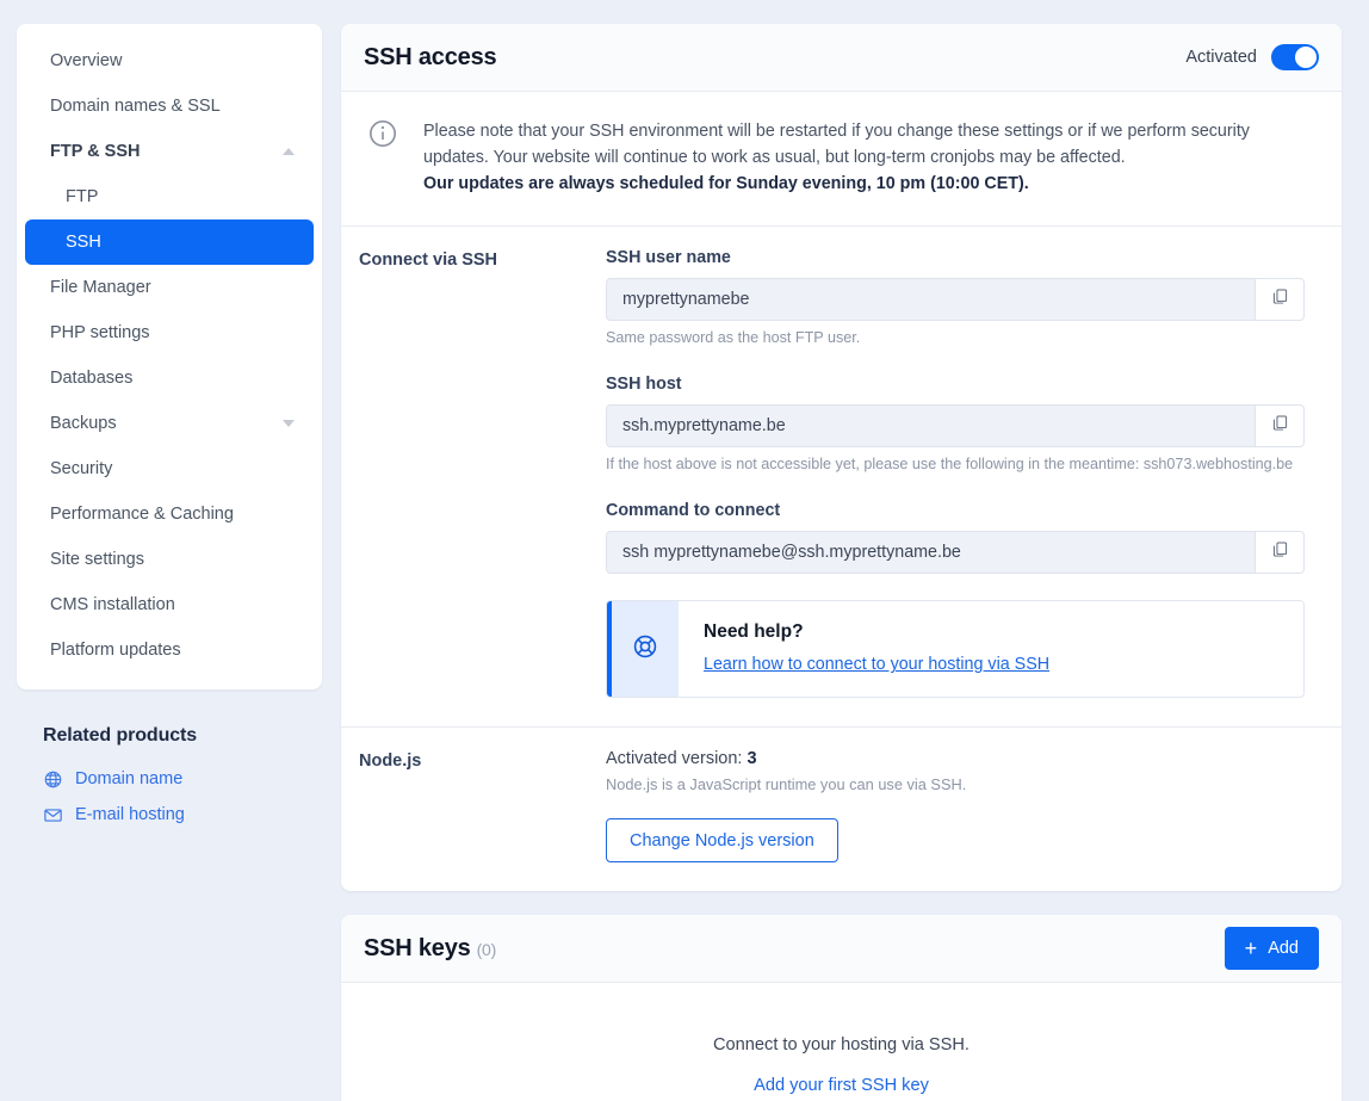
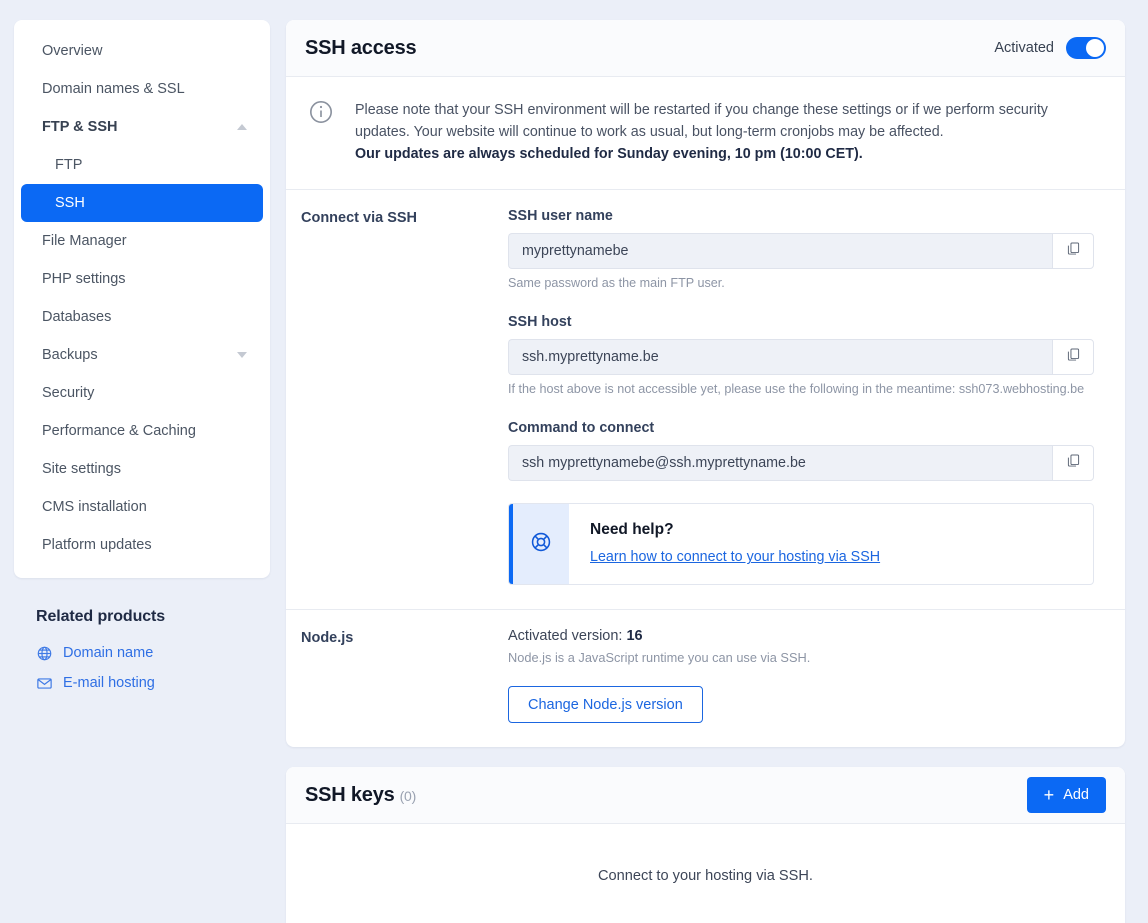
  Overview
  Domain names & SSL
  FTP & SSH
  FTP
  SSH
  File Manager
  PHP settings
  Databases
  Backups
  Security
  Performance & Caching
  Site settings
  CMS installation
  Platform updates
  Related products
  Domain name
  E-mail hosting
  SSH access
  Activated
  Please note that your SSH environment will be restarted if you change these settings or if we perform security updates. Your website will continue to work as usual, but long-term cronjobs may be affected.
  Our updates are always scheduled for Sunday evening, 10 pm (10:00 CET).
  Connect via SSH
  SSH user name
  myprettynamebe
- Same password as the host FTP user.
+ Same password as the main FTP user.
  SSH host
  ssh.myprettyname.be
  If the host above is not accessible yet, please use the following in the meantime: ssh073.webhosting.be
  Command to connect
  ssh myprettynamebe@ssh.myprettyname.be
  Need help?
  Learn how to connect to your hosting via SSH
  Node.js
- Activated version: 3
+ Activated version: 16
  Node.js is a JavaScript runtime you can use via SSH.
  Change Node.js version
  SSH keys (0)
  +
  Add
  Connect to your hosting via SSH.
- Add your first SSH key
